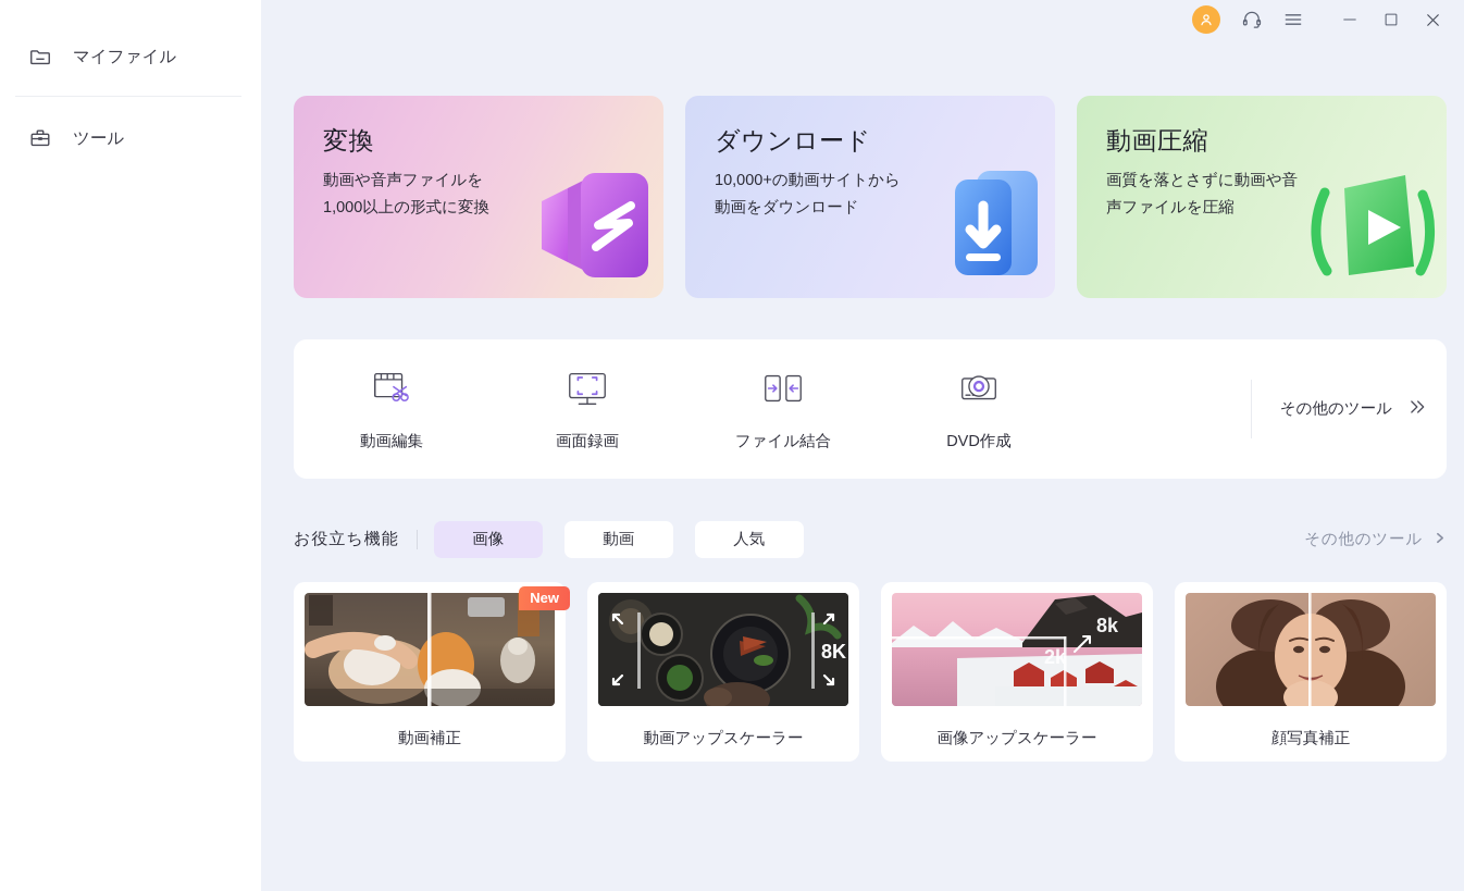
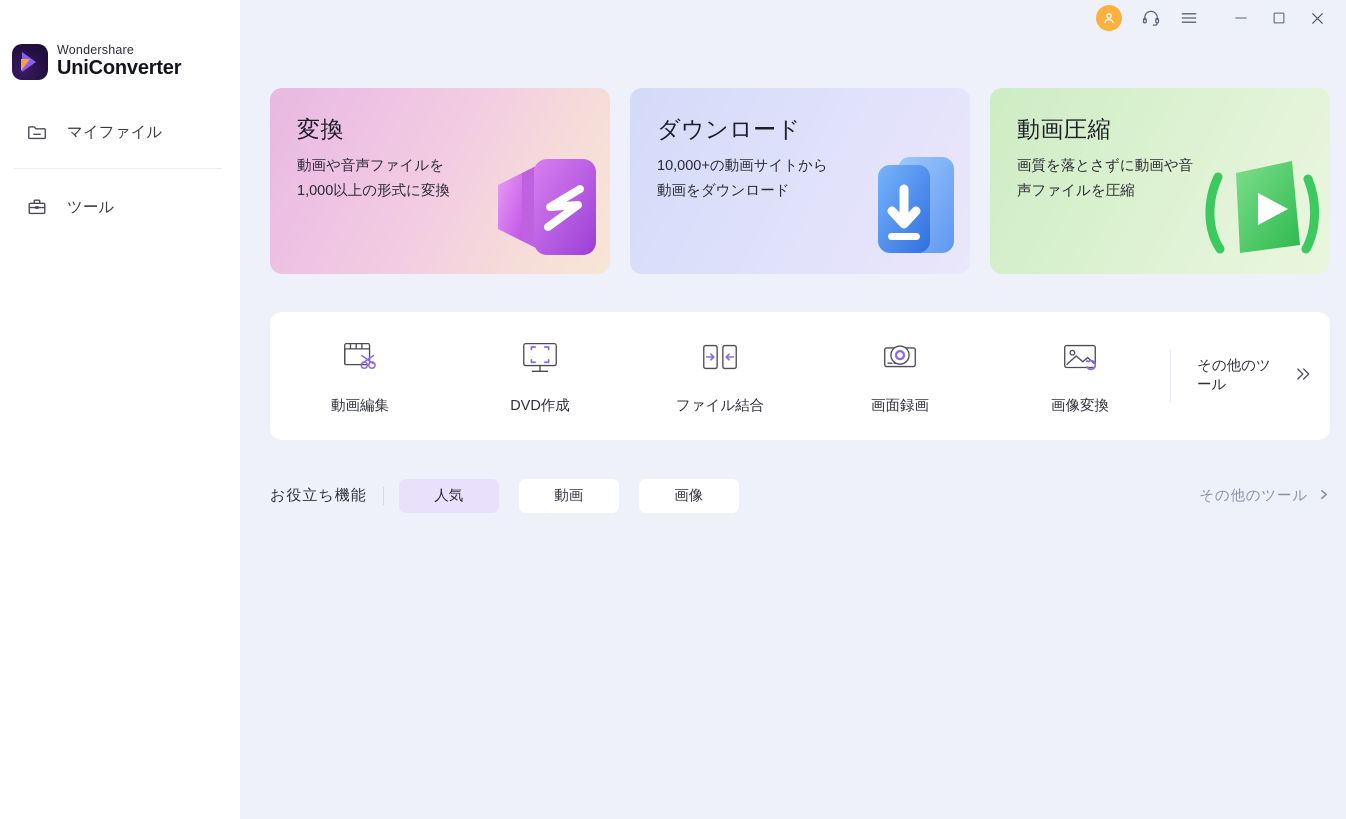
+ Wondershare
+ UniConverter
  マイファイル
  ツール
  変換
  動画や音声ファイルを1,000以上の形式に変換
  ダウンロード
  10,000+の動画サイトから動画をダウンロード
  動画圧縮
  画質を落とさずに動画や音声ファイルを圧縮
  動画編集
- 画面録画
+ DVD作成
  ファイル結合
- DVD作成
+ 画面録画
+ 画像変換
  その他のツール
  お役立ち機能
- 画像
+ 人気
  動画
- 人気
+ 画像
  その他のツール
- New
- 動画補正
- 8K
- 動画アップスケーラー
- 2k
- 8k
- 画像アップスケーラー
- 顔写真補正
